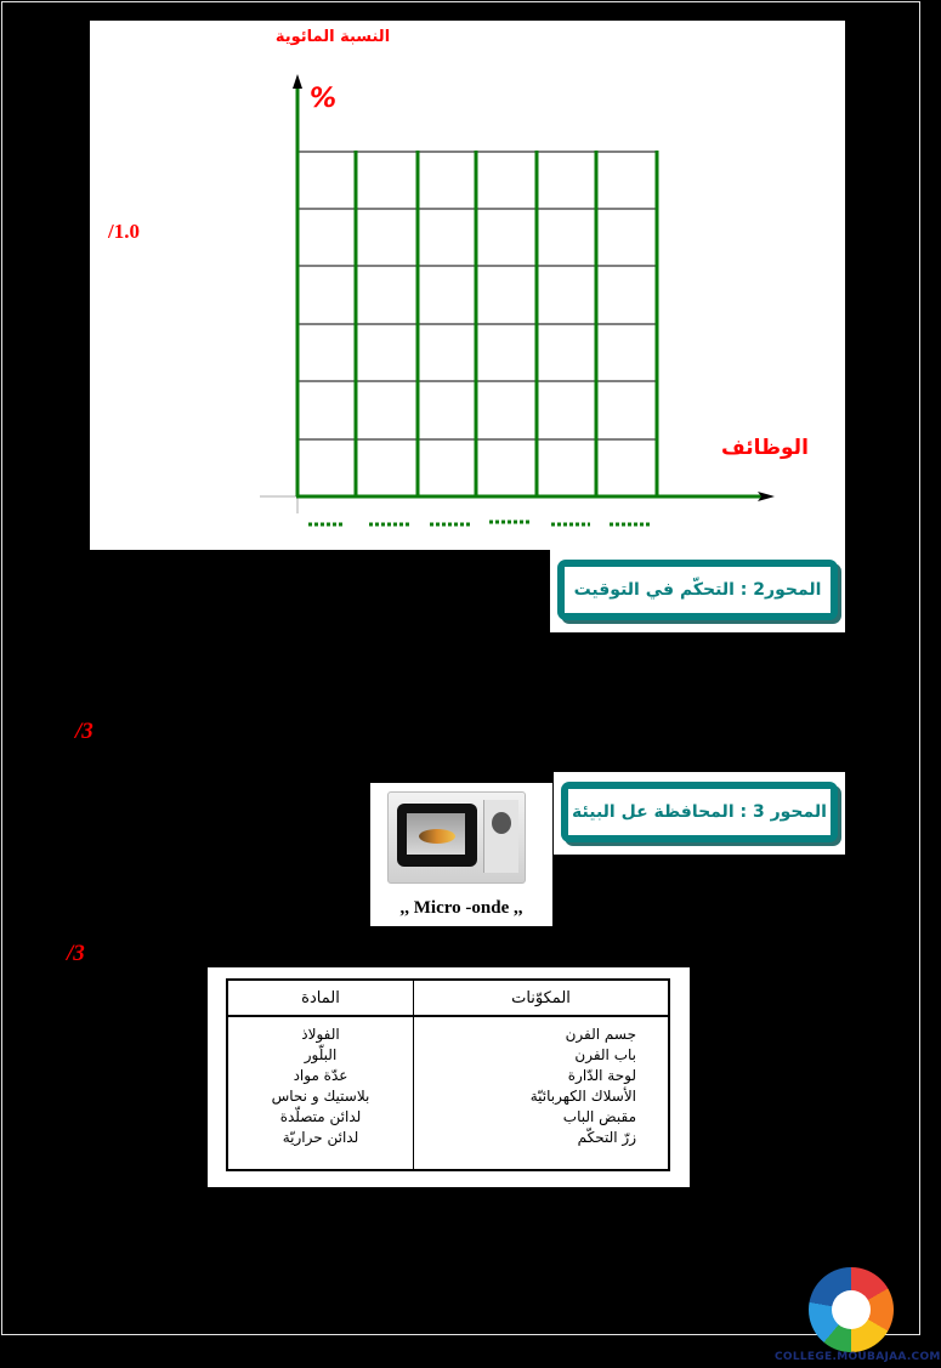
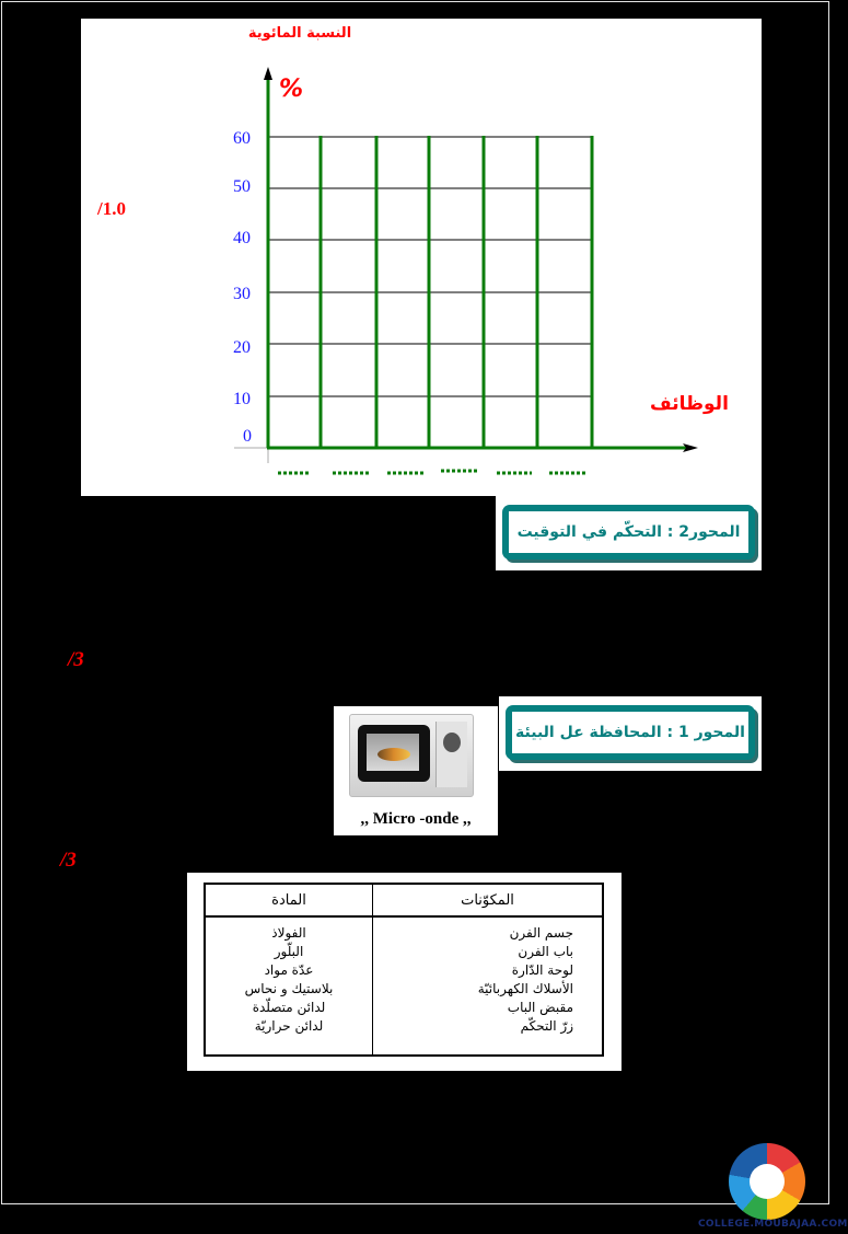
  النسبة المائوية
  %
  /1.0
  الوظائف
+ 60
+ 50
+ 40
+ 30
+ 20
+ 10
+ 0
  المحور2 : التحكّم في التوقيت
  /3
  ,, Micro -onde ,,
- المحور 3 : المحافظة عل البيئة
+ المحور 1 : المحافظة عل البيئة
  /3
  المكوّنات	المادة
  جسم الفرن باب الفرن لوحة الدّارة الأسلاك الكهربائيّة مقبض الباب زرّ التحكّم	الفولاذ البلّور عدّة مواد بلاستيك و نحاس لدائن متصلّدة لدائن حراريّة
  COLLEGE.MOUBAJAA.COM
